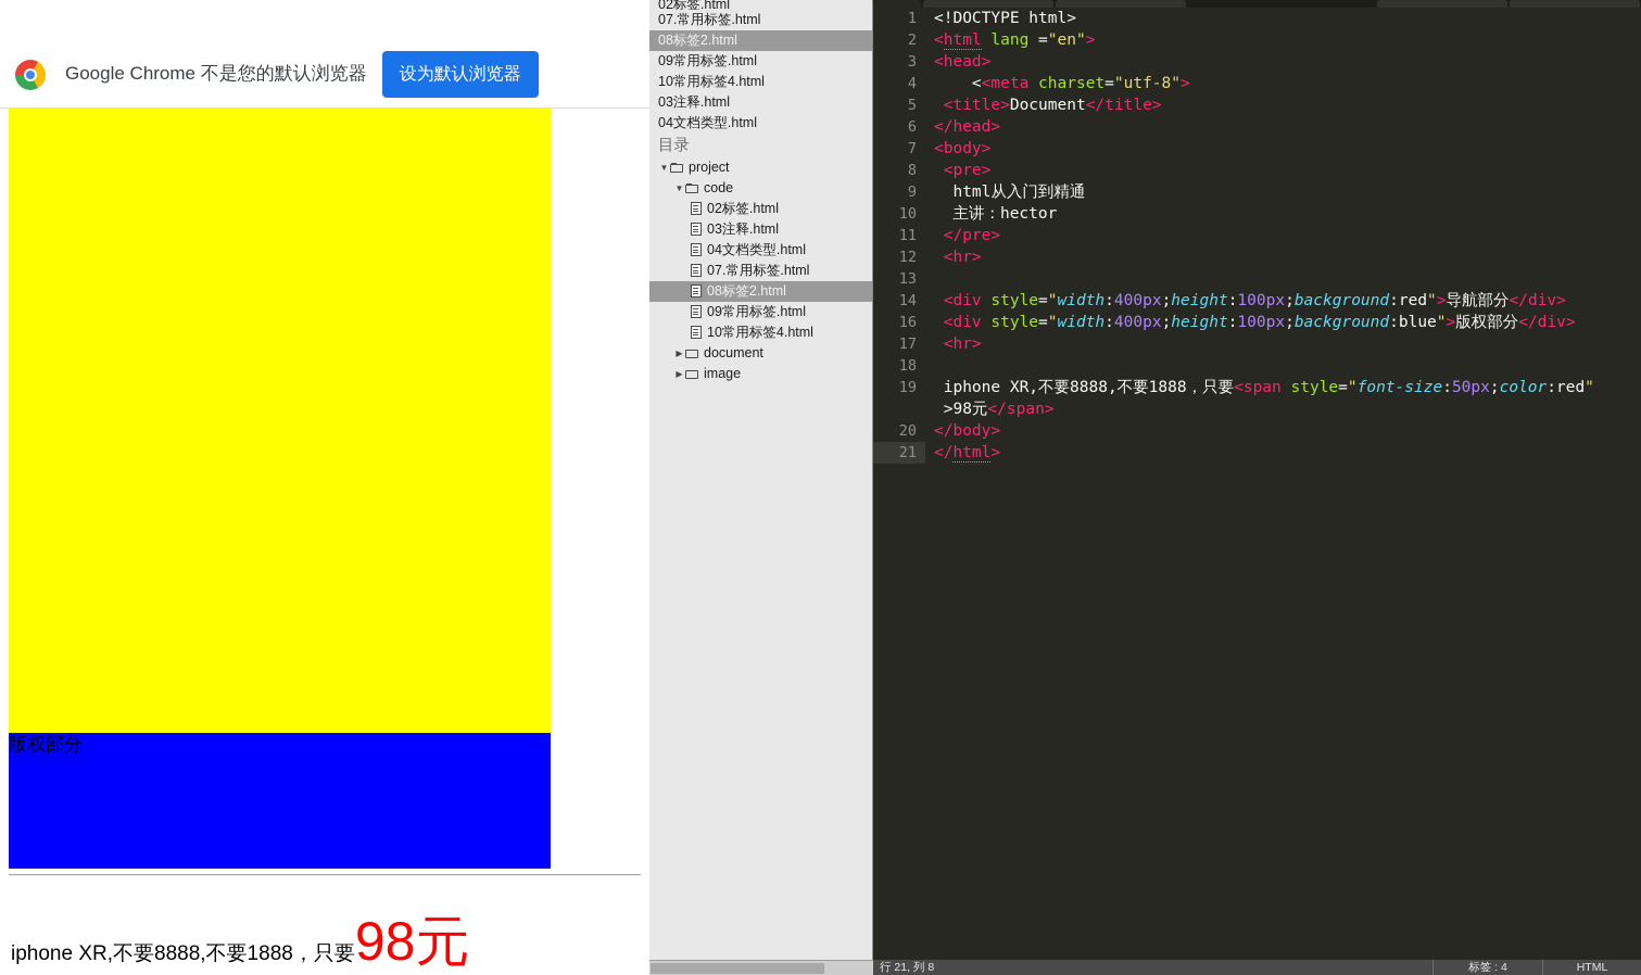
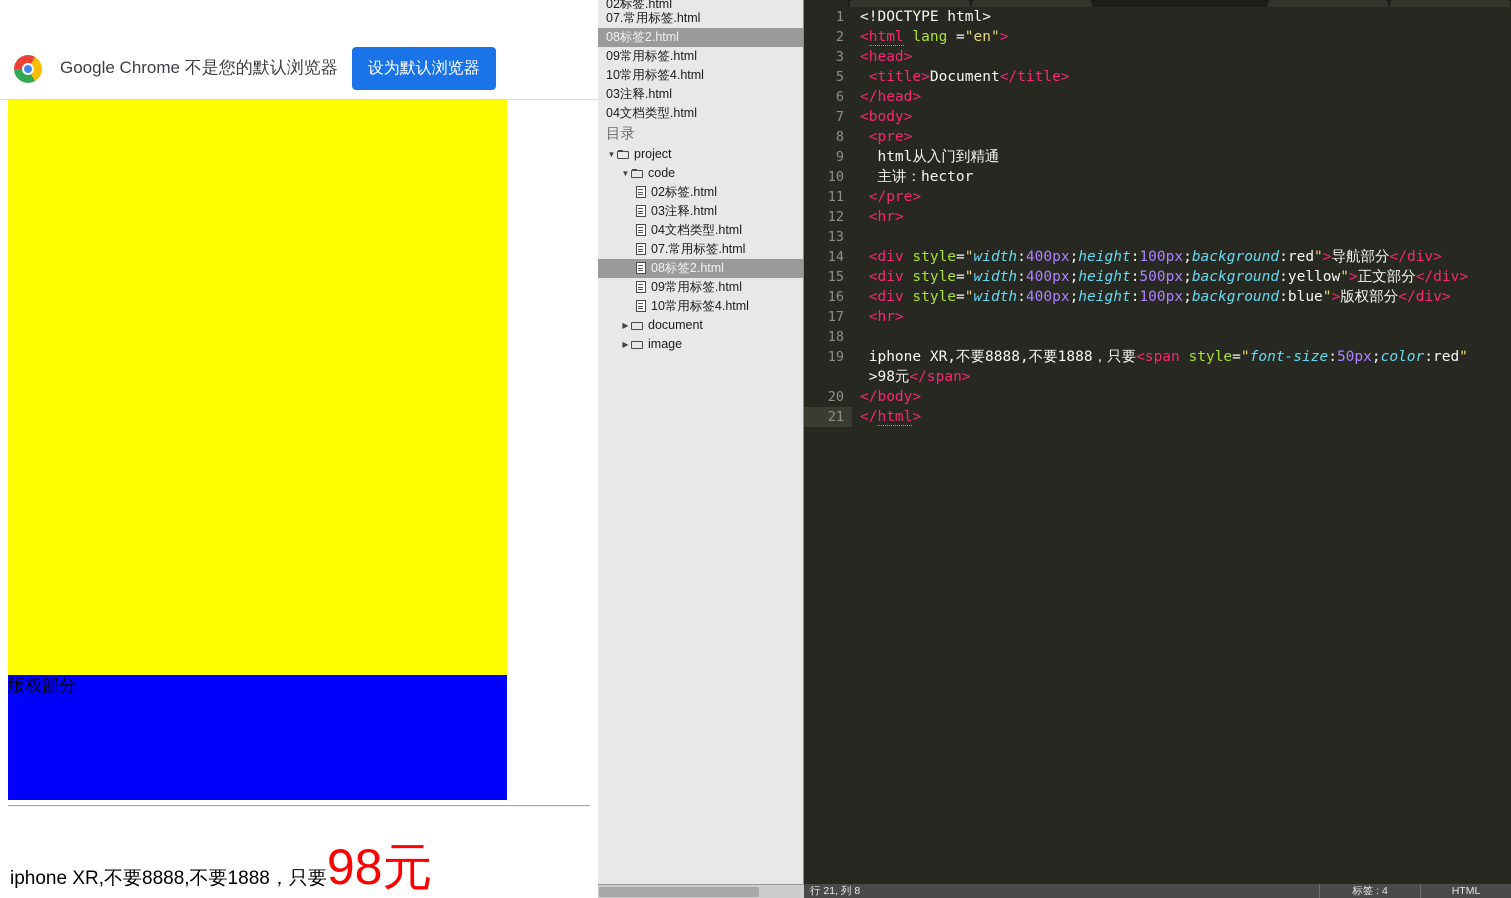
  Google Chrome 不是您的默认浏览器
  设为默认浏览器
  版权部分
  iphone XR,不要8888,不要1888，只要98元
  02标签.html
  07.常用标签.html
  08标签2.html
  09常用标签.html
  10常用标签4.html
  03注释.html
  04文档类型.html
  目录
  ▼
  project
  ▼
  code
  02标签.html
  03注释.html
  04文档类型.html
  07.常用标签.html
  08标签2.html
  09常用标签.html
  10常用标签4.html
  ▶
  document
  ▶
  image
  1
  <!DOCTYPE html>
  2
  <html lang ="en">
  3
  <head>
- 4
- <<meta charset="utf-8">
  5
  <title>Document</title>
  6
  </head>
  7
  <body>
  8
  <pre>
  9
  html从入门到精通
  10
  主讲：hector
  11
  </pre>
  12
  <hr>
  13
  14
  <div style="width:400px;height:100px;background:red">导航部分</div>
+ 15
+ <div style="width:400px;height:500px;background:yellow">正文部分</div>
  16
  <div style="width:400px;height:100px;background:blue">版权部分</div>
  17
  <hr>
  18
  19
  iphone XR,不要8888,不要1888，只要<span style="font-size:50px;color:red"
  >98元</span>
  20
  </body>
  21
  </html>
  行 21, 列 8
  标签 : 4
  HTML
